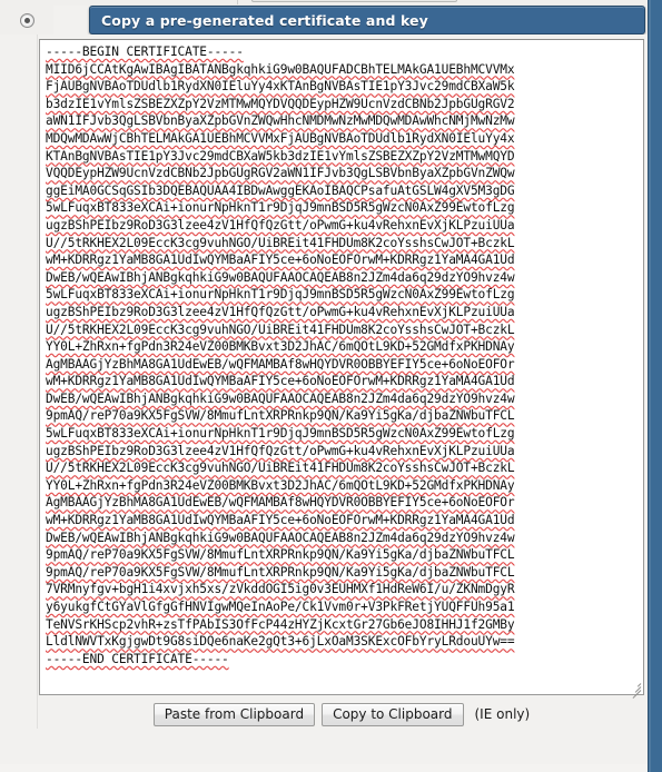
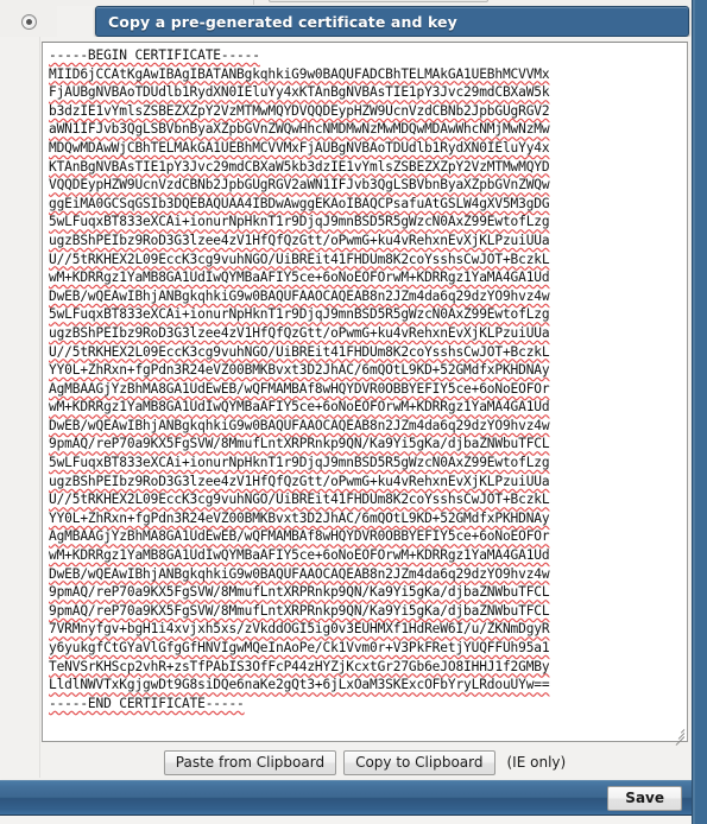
  Copy a pre-generated certificate and key
  -----BEGIN CERTIFICATE-----
  MIID6jCCAtKgAwIBAgIBATANBgkqhkiG9w0BAQUFADCBhTELMAkGA1UEBhMCVVMx
  FjAUBgNVBAoTDUdlb1RydXN0IEluYy4xKTAnBgNVBAsTIE1pY3Jvc29mdCBXaW5k
  b3dzIE1vYmlsZSBEZXZpY2VzMTMwMQYDVQQDEypHZW9UcnVzdCBNb2JpbGUgRGV2
  aWN1IFJvb3QgLSBVbnByaXZpbGVnZWQwHhcNMDMwNzMwMDQwMDAwWhcNMjMwNzMw
  MDQwMDAwWjCBhTELMAkGA1UEBhMCVVMxFjAUBgNVBAoTDUdlb1RydXN0IEluYy4x
  KTAnBgNVBAsTIE1pY3Jvc29mdCBXaW5kb3dzIE1vYmlsZSBEZXZpY2VzMTMwMQYD
  VQQDEypHZW9UcnVzdCBNb2JpbGUgRGV2aWN1IFJvb3QgLSBVbnByaXZpbGVnZWQw
  ggEiMA0GCSqGSIb3DQEBAQUAA4IBDwAwggEKAoIBAQCPsafuAtGSLW4gXV5M3gDG
  5wLFuqxBT833eXCAi+ionurNpHknT1r9DjqJ9mnBSD5R5gWzcN0AxZ99EwtofLzg
  ugzBShPEIbz9RoD3G3lzee4zV1HfQfQzGtt/oPwmG+ku4vRehxnEvXjKLPzuiUUa
  U//5tRKHEX2L09EccK3cg9vuhNGO/UiBREit41FHDUm8K2coYsshsCwJOT+BczkL
  wM+KDRRgz1YaMB8GA1UdIwQYMBaAFIY5ce+6oNoEOFOrwM+KDRRgz1YaMA4GA1Ud
  DwEB/wQEAwIBhjANBgkqhkiG9w0BAQUFAAOCAQEAB8n2JZm4da6q29dzYO9hvz4w
  5wLFuqxBT833eXCAi+ionurNpHknT1r9DjqJ9mnBSD5R5gWzcN0AxZ99EwtofLzg
  ugzBShPEIbz9RoD3G3lzee4zV1HfQfQzGtt/oPwmG+ku4vRehxnEvXjKLPzuiUUa
  U//5tRKHEX2L09EccK3cg9vuhNGO/UiBREit41FHDUm8K2coYsshsCwJOT+BczkL
  YY0L+ZhRxn+fgPdn3R24eVZ00BMKBvxt3D2JhAC/6mQOtL9KD+52GMdfxPKHDNAy
  AgMBAAGjYzBhMA8GA1UdEwEB/wQFMAMBAf8wHQYDVR0OBBYEFIY5ce+6oNoEOFOr
  wM+KDRRgz1YaMB8GA1UdIwQYMBaAFIY5ce+6oNoEOFOrwM+KDRRgz1YaMA4GA1Ud
  DwEB/wQEAwIBhjANBgkqhkiG9w0BAQUFAAOCAQEAB8n2JZm4da6q29dzYO9hvz4w
  9pmAQ/reP70a9KX5FgSVW/8MmufLntXRPRnkp9QN/Ka9Yi5gKa/djbaZNWbuTFCL
  5wLFuqxBT833eXCAi+ionurNpHknT1r9DjqJ9mnBSD5R5gWzcN0AxZ99EwtofLzg
  ugzBShPEIbz9RoD3G3lzee4zV1HfQfQzGtt/oPwmG+ku4vRehxnEvXjKLPzuiUUa
  U//5tRKHEX2L09EccK3cg9vuhNGO/UiBREit41FHDUm8K2coYsshsCwJOT+BczkL
  YY0L+ZhRxn+fgPdn3R24eVZ00BMKBvxt3D2JhAC/6mQOtL9KD+52GMdfxPKHDNAy
  AgMBAAGjYzBhMA8GA1UdEwEB/wQFMAMBAf8wHQYDVR0OBBYEFIY5ce+6oNoEOFOr
  wM+KDRRgz1YaMB8GA1UdIwQYMBaAFIY5ce+6oNoEOFOrwM+KDRRgz1YaMA4GA1Ud
  DwEB/wQEAwIBhjANBgkqhkiG9w0BAQUFAAOCAQEAB8n2JZm4da6q29dzYO9hvz4w
  9pmAQ/reP70a9KX5FgSVW/8MmufLntXRPRnkp9QN/Ka9Yi5gKa/djbaZNWbuTFCL
  9pmAQ/reP70a9KX5FgSVW/8MmufLntXRPRnkp9QN/Ka9Yi5gKa/djbaZNWbuTFCL
  7VRMnyfgv+bgH1i4xvjxh5xs/zVkddOGI5ig0v3EUHMXf1HdReW6I/u/ZKNmDgyR
  y6yukgfCtGYaVlGfgGfHNVIgwMQeInAoPe/Ck1Vvm0r+V3PkFRetjYUQFFUh95a1
  TeNVSrKHScp2vhR+zsTfPAbIS3OfFcP44zHYZjKcxtGr27Gb6eJO8IHHJ1f2GMBy
  LldlNWVTxKgjgwDt9G8siDQe6naKe2gQt3+6jLxOaM3SKExcOFbYryLRdouUYw==
  -----END CERTIFICATE-----
  Paste from Clipboard
  Copy to Clipboard
  (IE only)
+ Save
